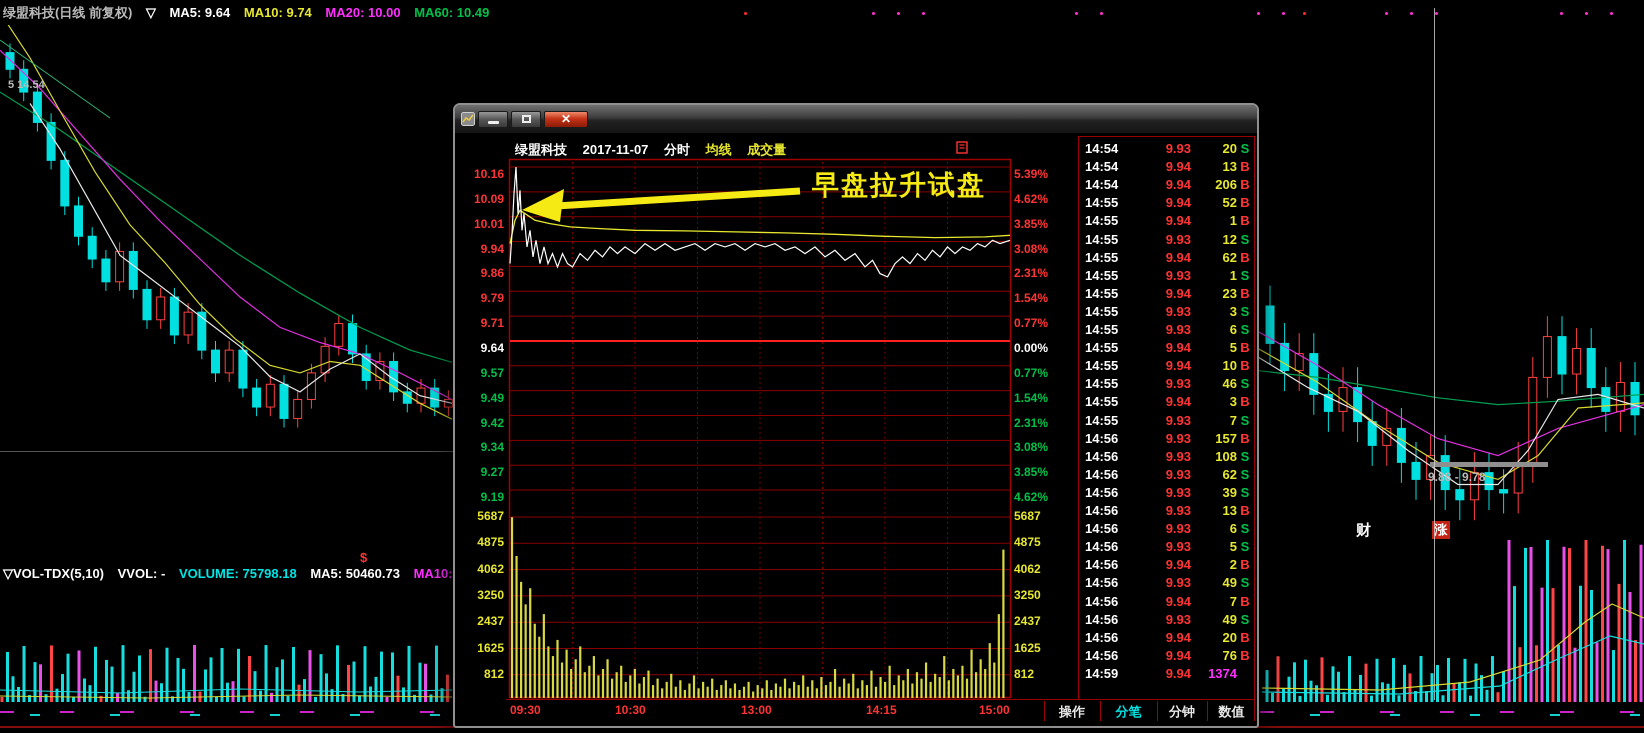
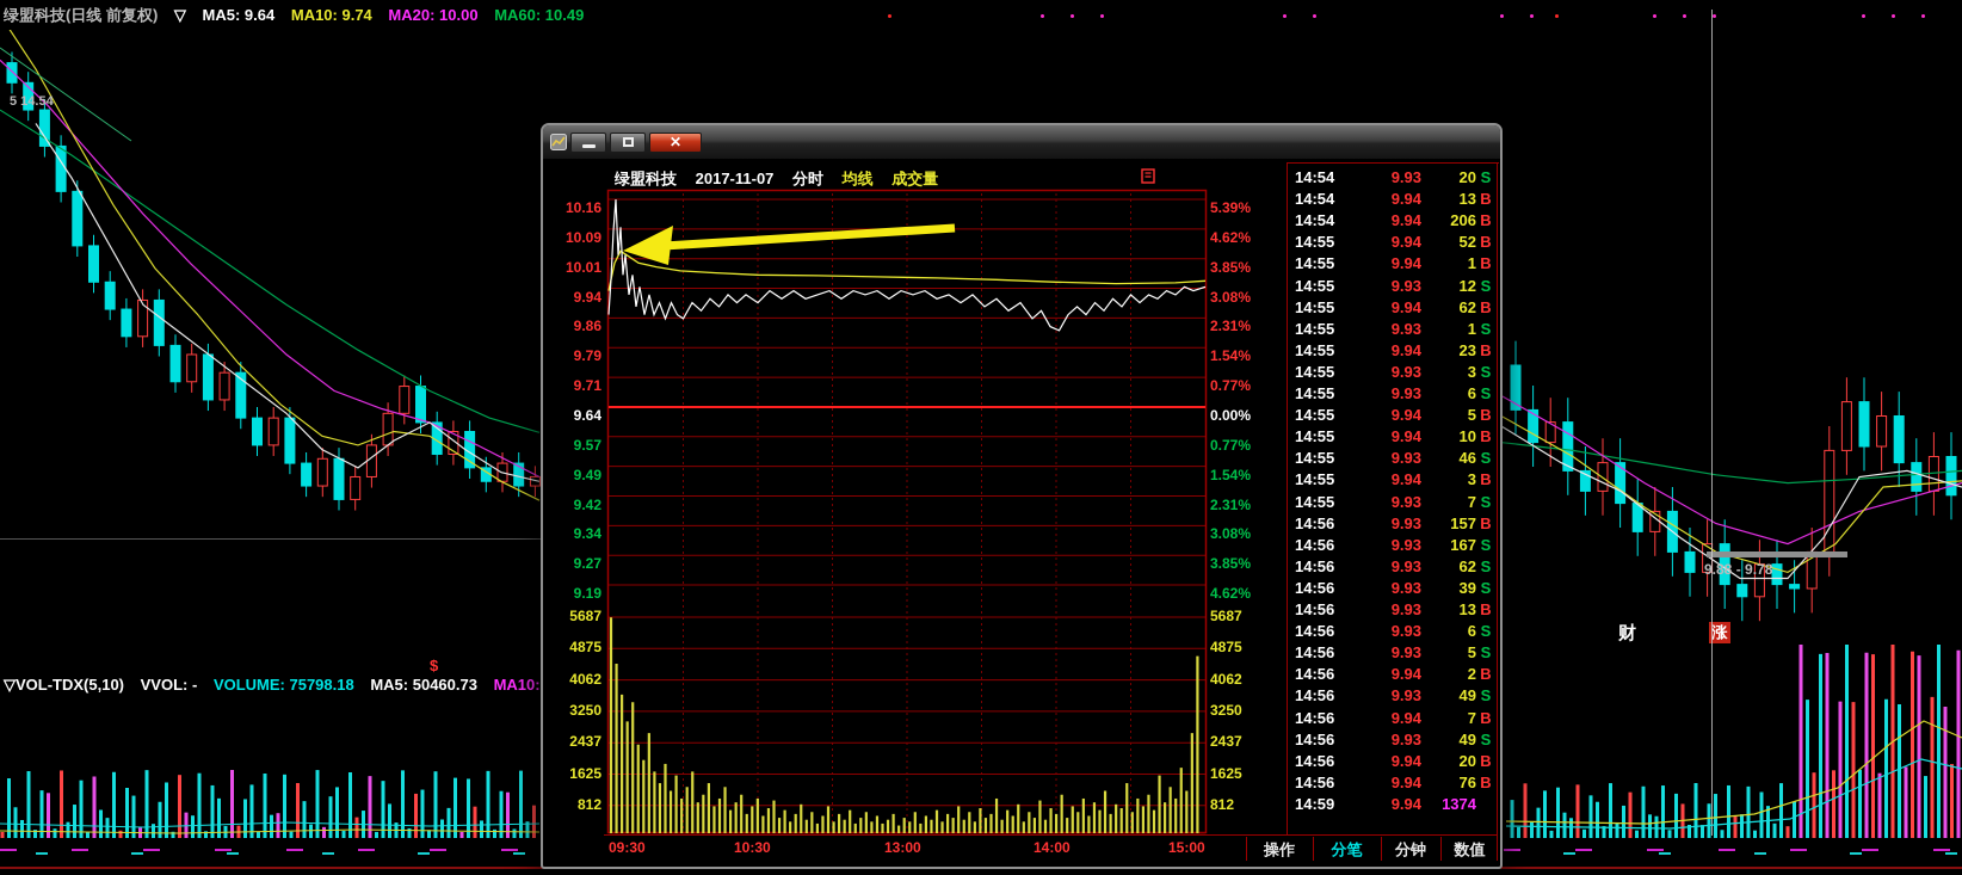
  绿盟科技(日线 前复权) ▽ MA5: 9.64 MA10: 9.74 MA20: 10.00 MA60: 10.49
  5 14.54
  $
  ▽VOL-TDX(5,10) VVOL: - VOLUME: 75798.18 MA5: 50460.73 MA10:
  9.88 - 9.78
  财
  涨
  ✕
  绿盟科技 2017-11-07 分时 均线 成交量
  10.16
  5.39%
  10.09
  4.62%
  10.01
  3.85%
  9.94
  3.08%
  9.86
  2.31%
  9.79
  1.54%
  9.71
  0.77%
  9.64
  0.00%
  9.57
  0.77%
  9.49
  1.54%
  9.42
  2.31%
  9.34
  3.08%
  9.27
  3.85%
  9.19
  4.62%
  5687
  5687
  4875
  4875
  4062
  4062
  3250
  3250
  2437
  2437
  1625
  1625
  812
  812
  09:30
  10:30
  13:00
- 14:15
+ 14:00
  15:00
  操作
  分笔
  分钟
  数值
  14:54
  9.93
  20
  S
  14:54
  9.94
  13
  B
  14:54
  9.94
  206
  B
  14:55
  9.94
  52
  B
  14:55
  9.94
  1
  B
  14:55
  9.93
  12
  S
  14:55
  9.94
  62
  B
  14:55
  9.93
  1
  S
  14:55
  9.94
  23
  B
  14:55
  9.93
  3
  S
  14:55
  9.93
  6
  S
  14:55
  9.94
  5
  B
  14:55
  9.94
  10
  B
  14:55
  9.93
  46
  S
  14:55
  9.94
  3
  B
  14:55
  9.93
  7
  S
  14:56
  9.93
  157
  B
  14:56
  9.93
- 108
+ 167
  S
  14:56
  9.93
  62
  S
  14:56
  9.93
  39
  S
  14:56
  9.93
  13
  B
  14:56
  9.93
  6
  S
  14:56
  9.93
  5
  S
  14:56
  9.94
  2
  B
  14:56
  9.93
  49
  S
  14:56
  9.94
  7
  B
  14:56
  9.93
  49
  S
  14:56
  9.94
  20
  B
  14:56
  9.94
  76
  B
  14:59
  9.94
  1374
- 早盘拉升试盘
